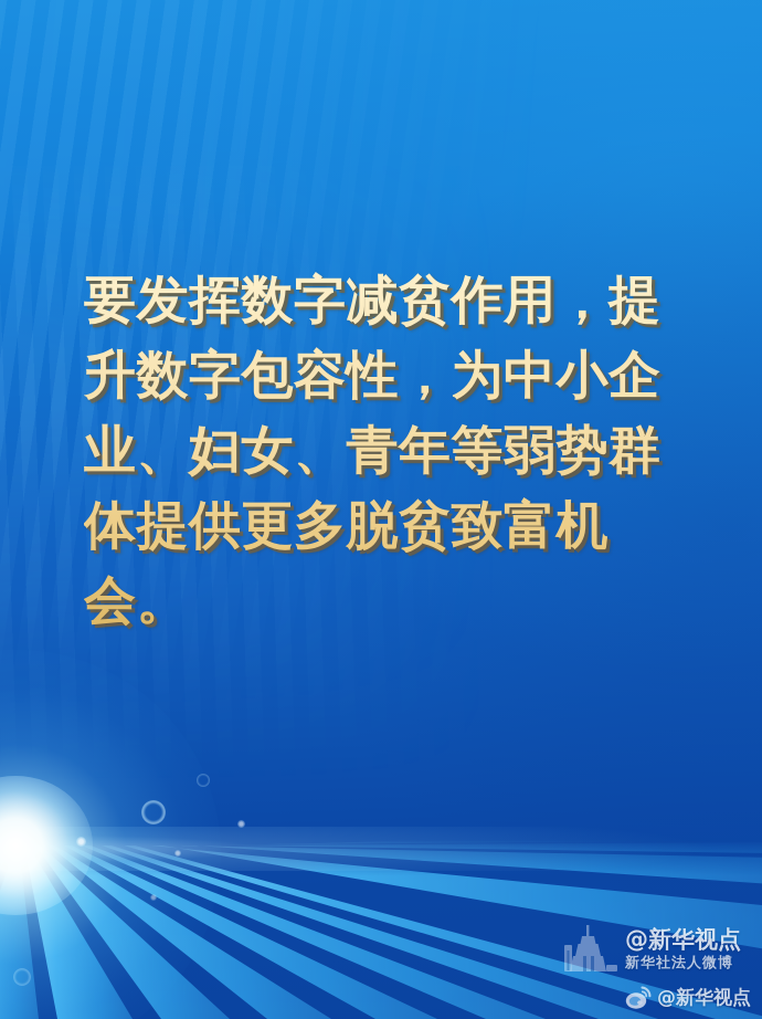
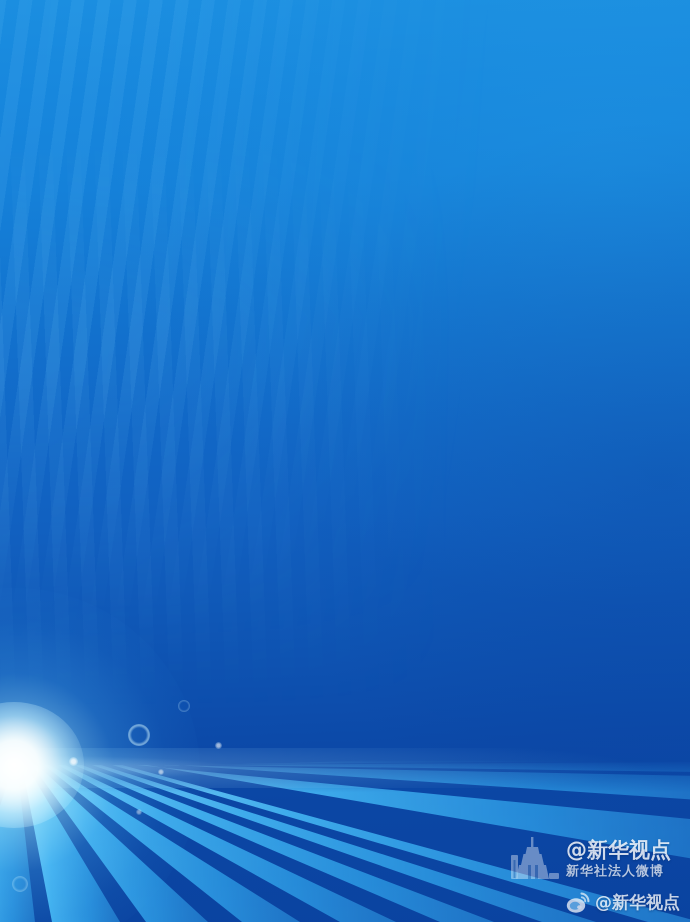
- 要发挥数字减贫作用，提升数字包容性，为中小企业、妇女、青年等弱势群体提供更多脱贫致富机会。
  @新华视点
  新华社法人微博
  @新华视点
